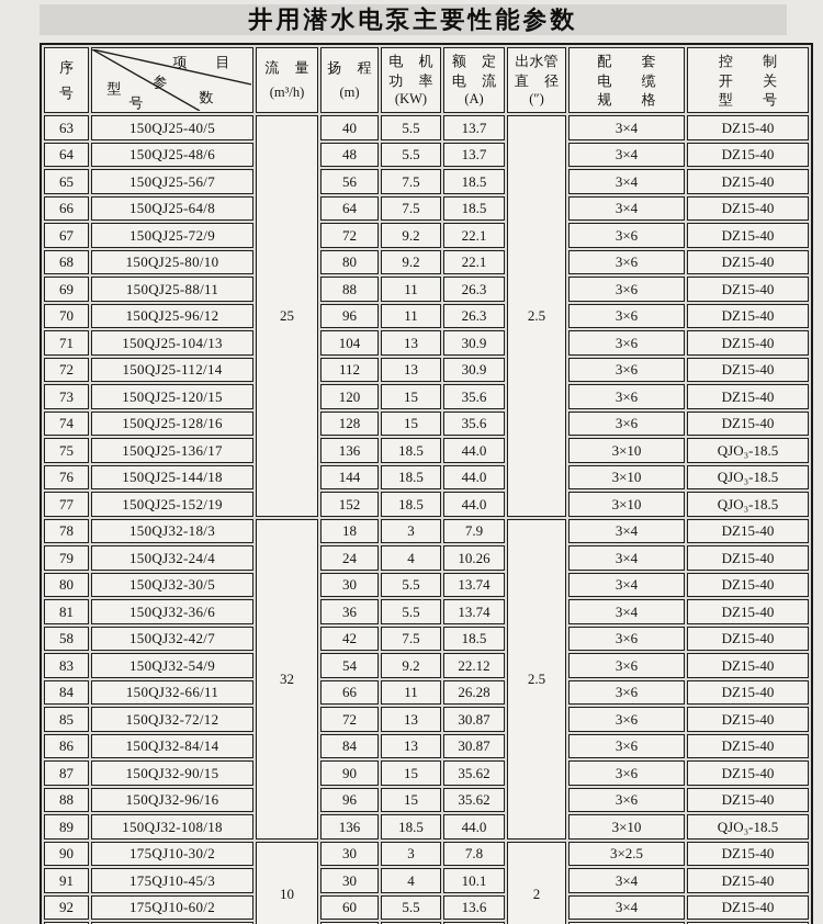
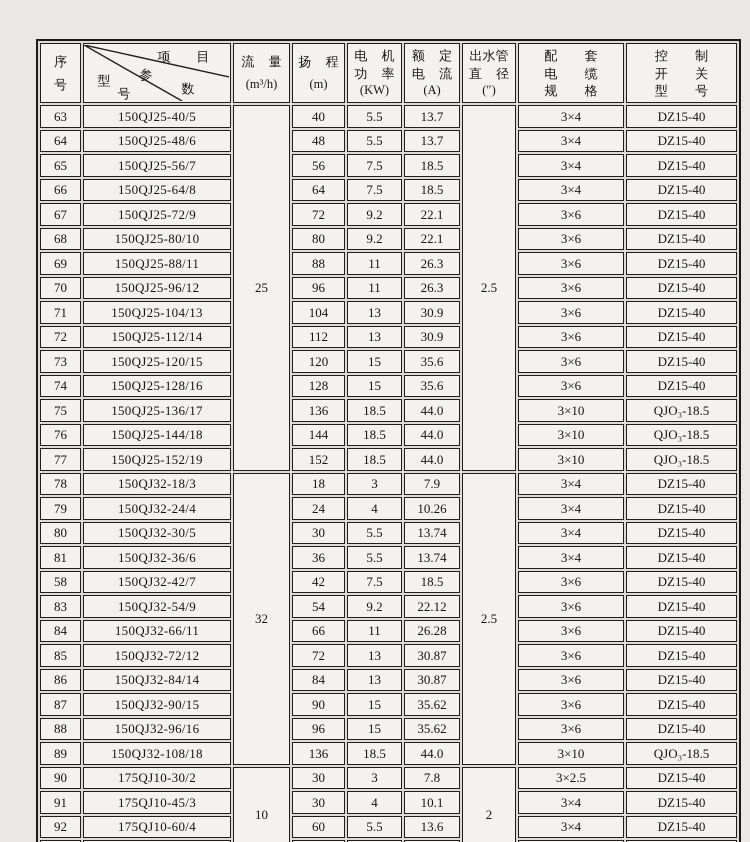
- 井用潜水电泵主要性能参数
  序 号	项 目 参 数 型 号	流量 (m³/h)	扬程 (m)	电机 功率 (KW)	额定 电流 (A)	出水管 直径 (″)	配套 电缆 规格	控制 开关 型号
  63	150QJ25-40/5	25	40	5.5	13.7	2.5	3×4	DZ15-40
  64	150QJ25-48/6	48	5.5	13.7	3×4	DZ15-40
  65	150QJ25-56/7	56	7.5	18.5	3×4	DZ15-40
  66	150QJ25-64/8	64	7.5	18.5	3×4	DZ15-40
  67	150QJ25-72/9	72	9.2	22.1	3×6	DZ15-40
  68	150QJ25-80/10	80	9.2	22.1	3×6	DZ15-40
  69	150QJ25-88/11	88	11	26.3	3×6	DZ15-40
  70	150QJ25-96/12	96	11	26.3	3×6	DZ15-40
  71	150QJ25-104/13	104	13	30.9	3×6	DZ15-40
  72	150QJ25-112/14	112	13	30.9	3×6	DZ15-40
  73	150QJ25-120/15	120	15	35.6	3×6	DZ15-40
  74	150QJ25-128/16	128	15	35.6	3×6	DZ15-40
  75	150QJ25-136/17	136	18.5	44.0	3×10	QJO₃-18.5
  76	150QJ25-144/18	144	18.5	44.0	3×10	QJO₃-18.5
  77	150QJ25-152/19	152	18.5	44.0	3×10	QJO₃-18.5
  78	150QJ32-18/3	32	18	3	7.9	2.5	3×4	DZ15-40
  79	150QJ32-24/4	24	4	10.26	3×4	DZ15-40
  80	150QJ32-30/5	30	5.5	13.74	3×4	DZ15-40
  81	150QJ32-36/6	36	5.5	13.74	3×4	DZ15-40
  58	150QJ32-42/7	42	7.5	18.5	3×6	DZ15-40
  83	150QJ32-54/9	54	9.2	22.12	3×6	DZ15-40
  84	150QJ32-66/11	66	11	26.28	3×6	DZ15-40
  85	150QJ32-72/12	72	13	30.87	3×6	DZ15-40
  86	150QJ32-84/14	84	13	30.87	3×6	DZ15-40
  87	150QJ32-90/15	90	15	35.62	3×6	DZ15-40
  88	150QJ32-96/16	96	15	35.62	3×6	DZ15-40
  89	150QJ32-108/18	136	18.5	44.0	3×10	QJO₃-18.5
  90	175QJ10-30/2	10	30	3	7.8	2	3×2.5	DZ15-40
  91	175QJ10-45/3	30	4	10.1	3×4	DZ15-40
- 92	175QJ10-60/2	60	5.5	13.6	3×4	DZ15-40
+ 92	175QJ10-60/4	60	5.5	13.6	3×4	DZ15-40
